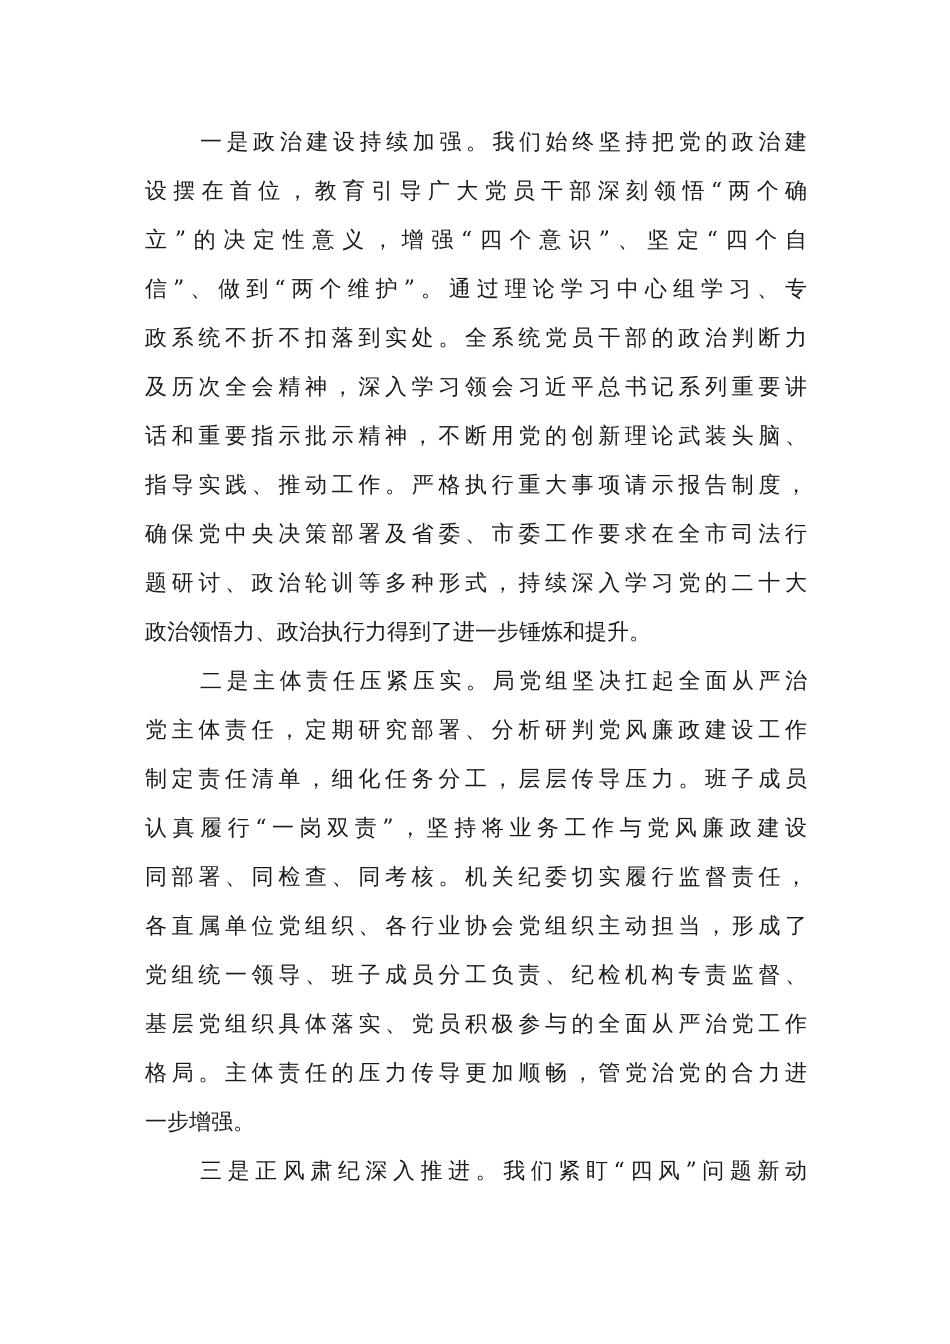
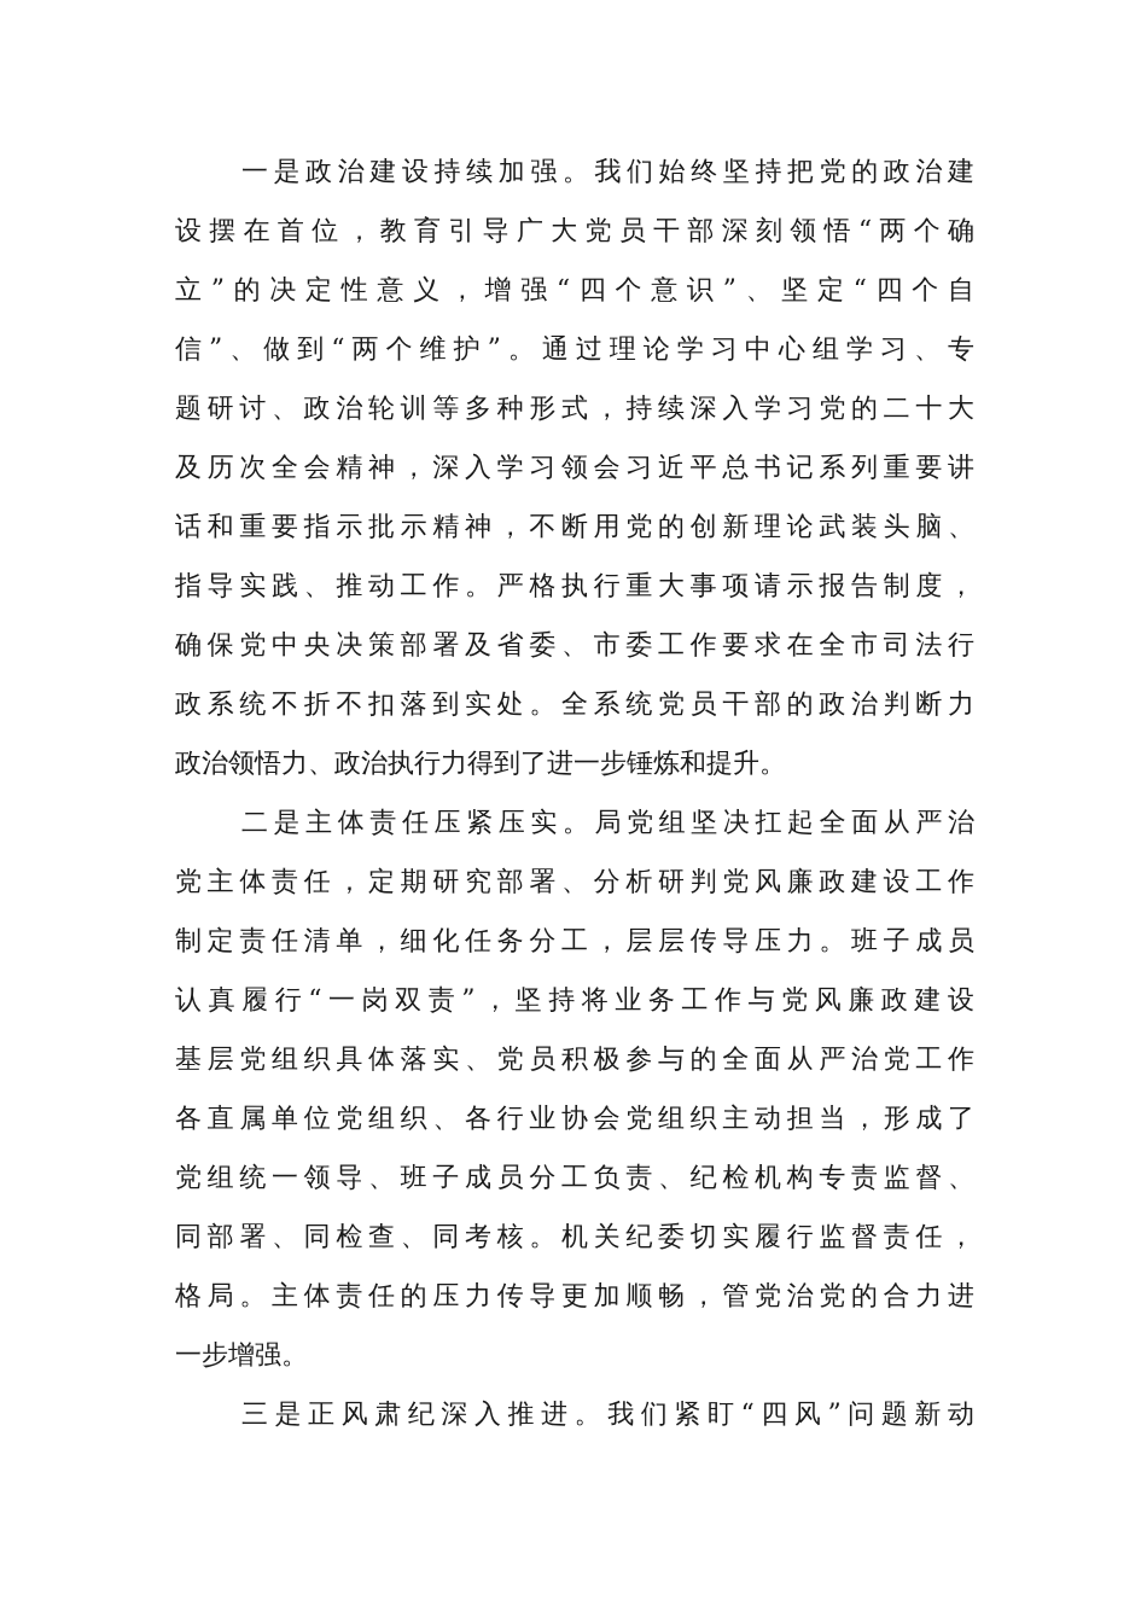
  一是政治建设持续加强。我们始终坚持把党的政治建
  设摆在首位，教育引导广大党员干部深刻领悟“两个确
  立”的决定性意义，增强“四个意识”、坚定“四个自
  信”、做到“两个维护”。通过理论学习中心组学习、专
- 政系统不折不扣落到实处。全系统党员干部的政治判断力
+ 题研讨、政治轮训等多种形式，持续深入学习党的二十大
  及历次全会精神，深入学习领会习近平总书记系列重要讲
  话和重要指示批示精神，不断用党的创新理论武装头脑、
  指导实践、推动工作。严格执行重大事项请示报告制度，
  确保党中央决策部署及省委、市委工作要求在全市司法行
- 题研讨、政治轮训等多种形式，持续深入学习党的二十大
+ 政系统不折不扣落到实处。全系统党员干部的政治判断力
  政治领悟力、政治执行力得到了进一步锤炼和提升。
  二是主体责任压紧压实。局党组坚决扛起全面从严治
  党主体责任，定期研究部署、分析研判党风廉政建设工作
  制定责任清单，细化任务分工，层层传导压力。班子成员
  认真履行“一岗双责”，坚持将业务工作与党风廉政建设
- 同部署、同检查、同考核。机关纪委切实履行监督责任，
+ 基层党组织具体落实、党员积极参与的全面从严治党工作
  各直属单位党组织、各行业协会党组织主动担当，形成了
  党组统一领导、班子成员分工负责、纪检机构专责监督、
- 基层党组织具体落实、党员积极参与的全面从严治党工作
+ 同部署、同检查、同考核。机关纪委切实履行监督责任，
  格局。主体责任的压力传导更加顺畅，管党治党的合力进
  一步增强。
  三是正风肃纪深入推进。我们紧盯“四风”问题新动
